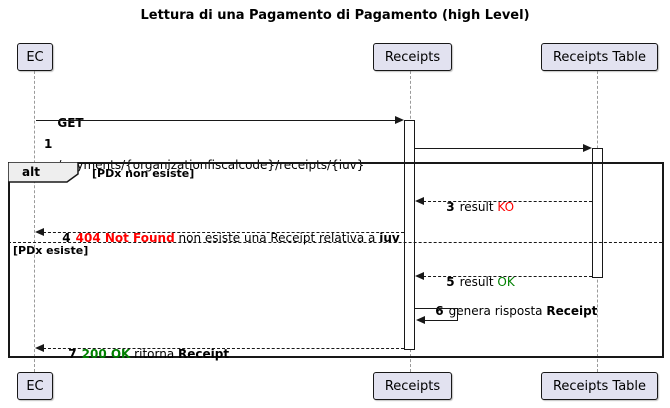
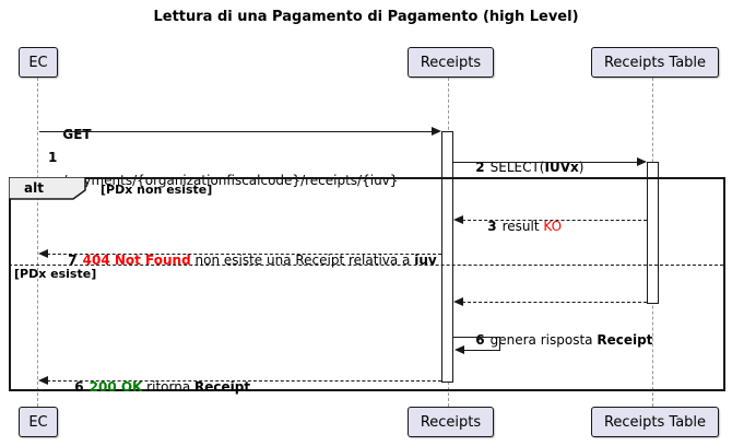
  Lettura di una Pagamento di Pagamento (high Level)
  1
  GET
  yments/{organizationfiscalcode}/receipts/{iuv}
+ 2 SELECT(IUVx)
  alt
  [PDx non esiste]
  [PDx esiste]
  3 result KO
- 4 404 Not Found non esiste una Receipt relativa a iuv
+ 7 404 Not Found non esiste una Receipt relativa a iuv
- 5 result OK
  6 genera risposta Receipt
- 7 200 OK ritorna Receipt
+ 6 200 OK ritorna Receipt
  EC
  Receipts
  Receipts Table
  EC
  Receipts
  Receipts Table
